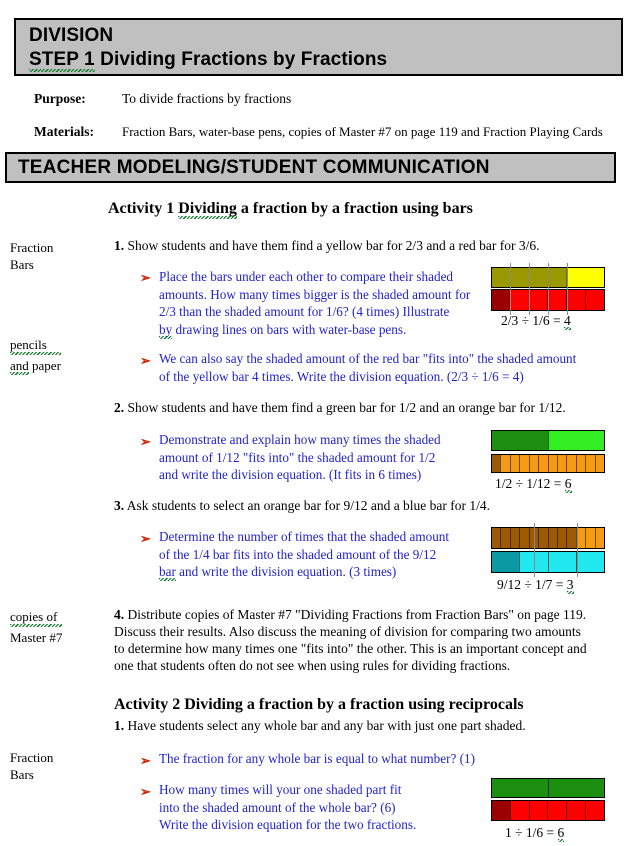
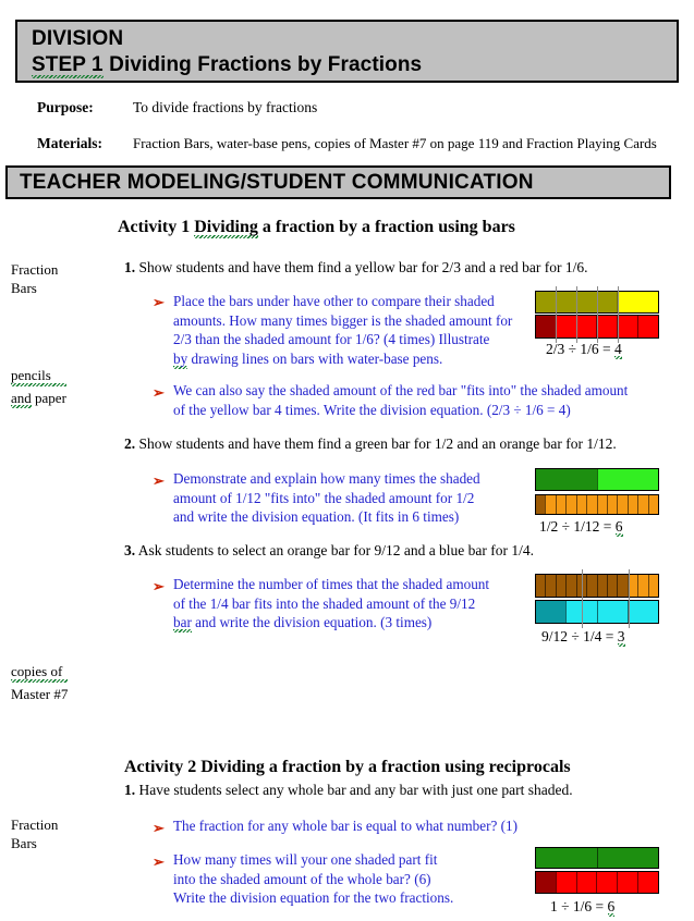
  DIVISION
  STEP 1 Dividing Fractions by Fractions
  Purpose:
  To divide fractions by fractions
  Materials:
  Fraction Bars, water-base pens, copies of Master #7 on page 119 and Fraction Playing Cards
  TEACHER MODELING/STUDENT COMMUNICATION
  Activity 1 Dividing a fraction by a fraction using bars
  Fraction
  Bars
  pencils
  and paper
  copies of
  Master #7
  Fraction
  Bars
- 1. Show students and have them find a yellow bar for 2/3 and a red bar for 3/6.
+ 1. Show students and have them find a yellow bar for 2/3 and a red bar for 1/6.
  ➢
- Place the bars under each other to compare their shaded
+ Place the bars under have other to compare their shaded
  amounts. How many times bigger is the shaded amount for
  2/3 than the shaded amount for 1/6? (4 times) Illustrate
  by drawing lines on bars with water-base pens.
  2/3 ÷ 1/6 = 4
  ➢
  We can also say the shaded amount of the red bar "fits into" the shaded amount
  of the yellow bar 4 times. Write the division equation. (2/3 ÷ 1/6 = 4)
  2. Show students and have them find a green bar for 1/2 and an orange bar for 1/12.
  ➢
  Demonstrate and explain how many times the shaded
  amount of 1/12 "fits into" the shaded amount for 1/2
  and write the division equation. (It fits in 6 times)
  1/2 ÷ 1/12 = 6
  3. Ask students to select an orange bar for 9/12 and a blue bar for 1/4.
  ➢
  Determine the number of times that the shaded amount
  of the 1/4 bar fits into the shaded amount of the 9/12
  bar and write the division equation. (3 times)
- 9/12 ÷ 1/7 = 3
+ 9/12 ÷ 1/4 = 3
- 4. Distribute copies of Master #7 "Dividing Fractions from Fraction Bars" on page 119.
- Discuss their results. Also discuss the meaning of division for comparing two amounts
- to determine how many times one "fits into" the other. This is an important concept and
- one that students often do not see when using rules for dividing fractions.
  Activity 2 Dividing a fraction by a fraction using reciprocals
  1. Have students select any whole bar and any bar with just one part shaded.
  ➢
  The fraction for any whole bar is equal to what number? (1)
  ➢
  How many times will your one shaded part fit
  into the shaded amount of the whole bar? (6)
  Write the division equation for the two fractions.
  1 ÷ 1/6 = 6
